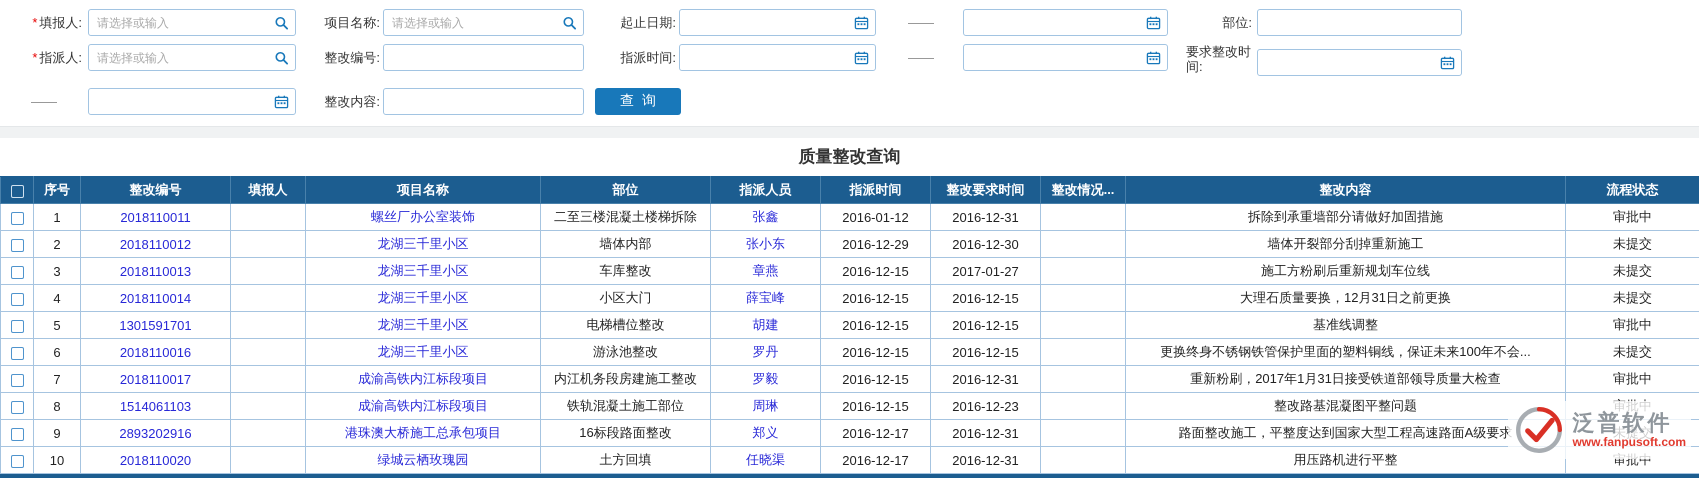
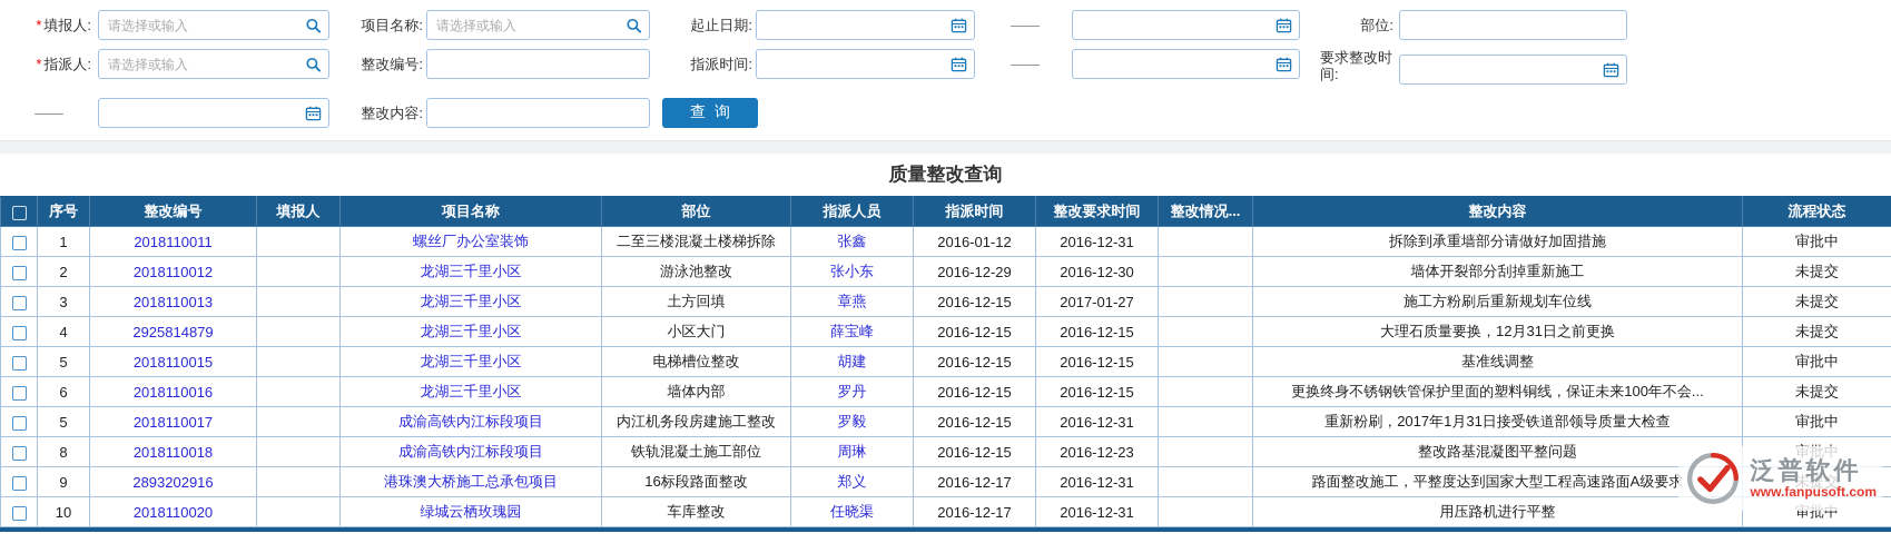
  * 填报人:
  请选择或输入
  项目名称:
  请选择或输入
  起止日期:
  ——
  部位:
  * 指派人:
  请选择或输入
  整改编号:
  指派时间:
  ——
  要求整改时间:
  ——
  整改内容:
  查询
  质量整改查询
  	序号	整改编号	填报人	项目名称	部位	指派人员	指派时间	整改要求时间	整改情况...	整改内容	流程状态
  	1	2018110011		螺丝厂办公室装饰	二至三楼混凝土楼梯拆除	张鑫	2016-01-12	2016-12-31		拆除到承重墙部分请做好加固措施	审批中
- 	2	2018110012		龙湖三千里小区	墙体内部	张小东	2016-12-29	2016-12-30		墙体开裂部分刮掉重新施工	未提交
+ 	2	2018110012		龙湖三千里小区	游泳池整改	张小东	2016-12-29	2016-12-30		墙体开裂部分刮掉重新施工	未提交
- 	3	2018110013		龙湖三千里小区	车库整改	章燕	2016-12-15	2017-01-27		施工方粉刷后重新规划车位线	未提交
+ 	3	2018110013		龙湖三千里小区	土方回填	章燕	2016-12-15	2017-01-27		施工方粉刷后重新规划车位线	未提交
- 	4	2018110014		龙湖三千里小区	小区大门	薛宝峰	2016-12-15	2016-12-15		大理石质量要换，12月31日之前更换	未提交
+ 	4	2925814879		龙湖三千里小区	小区大门	薛宝峰	2016-12-15	2016-12-15		大理石质量要换，12月31日之前更换	未提交
- 	5	1301591701		龙湖三千里小区	电梯槽位整改	胡建	2016-12-15	2016-12-15		基准线调整	审批中
+ 	5	2018110015		龙湖三千里小区	电梯槽位整改	胡建	2016-12-15	2016-12-15		基准线调整	审批中
- 	6	2018110016		龙湖三千里小区	游泳池整改	罗丹	2016-12-15	2016-12-15		更换终身不锈钢铁管保护里面的塑料铜线，保证未来100年不会...	未提交
+ 	6	2018110016		龙湖三千里小区	墙体内部	罗丹	2016-12-15	2016-12-15		更换终身不锈钢铁管保护里面的塑料铜线，保证未来100年不会...	未提交
- 	7	2018110017		成渝高铁内江标段项目	内江机务段房建施工整改	罗毅	2016-12-15	2016-12-31		重新粉刷，2017年1月31日接受铁道部领导质量大检查	审批中
+ 	5	2018110017		成渝高铁内江标段项目	内江机务段房建施工整改	罗毅	2016-12-15	2016-12-31		重新粉刷，2017年1月31日接受铁道部领导质量大检查	审批中
- 	8	1514061103		成渝高铁内江标段项目	铁轨混凝土施工部位	周琳	2016-12-15	2016-12-23		整改路基混凝图平整问题	审批中
+ 	8	2018110018		成渝高铁内江标段项目	铁轨混凝土施工部位	周琳	2016-12-15	2016-12-23		整改路基混凝图平整问题	审批中
  	9	2893202916		港珠澳大桥施工总承包项目	16标段路面整改	郑义	2016-12-17	2016-12-31		路面整改施工，平整度达到国家大型工程高速路面A级要求	未提交
- 	10	2018110020		绿城云栖玫瑰园	土方回填	任晓渠	2016-12-17	2016-12-31		用压路机进行平整	审批中
+ 	10	2018110020		绿城云栖玫瑰园	车库整改	任晓渠	2016-12-17	2016-12-31		用压路机进行平整	审批中
  泛普软件
  www.fanpusoft.com
